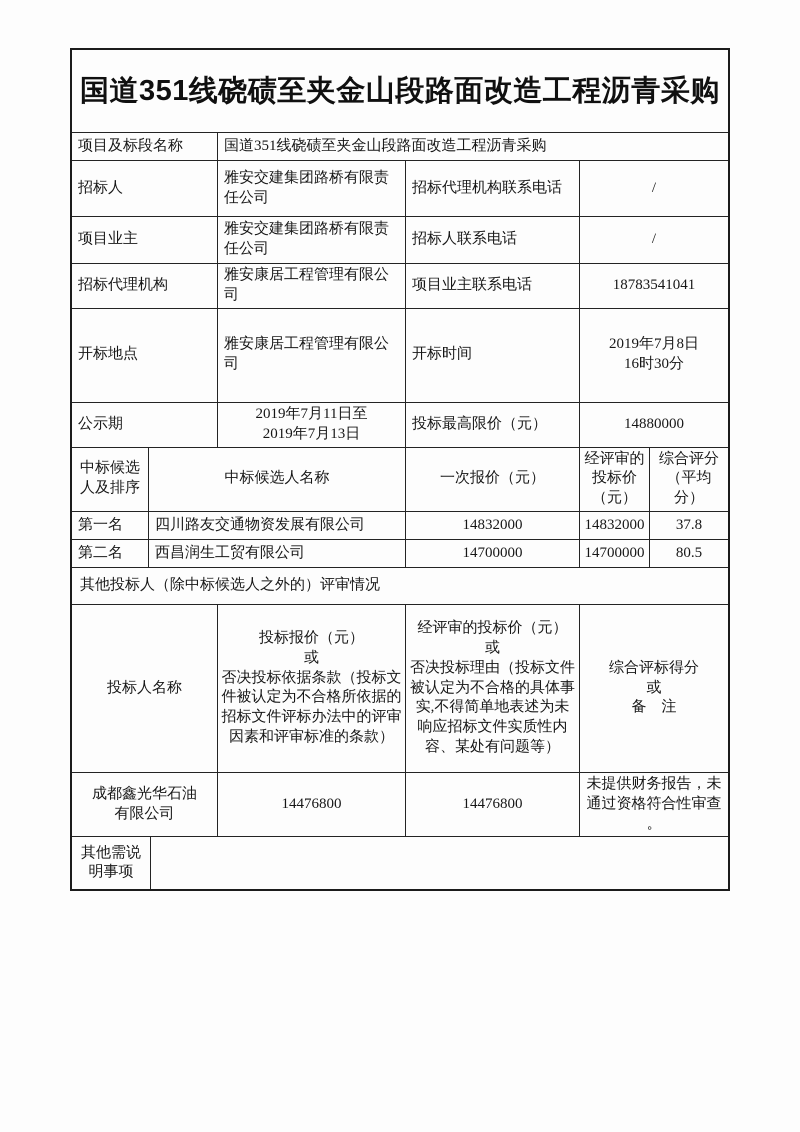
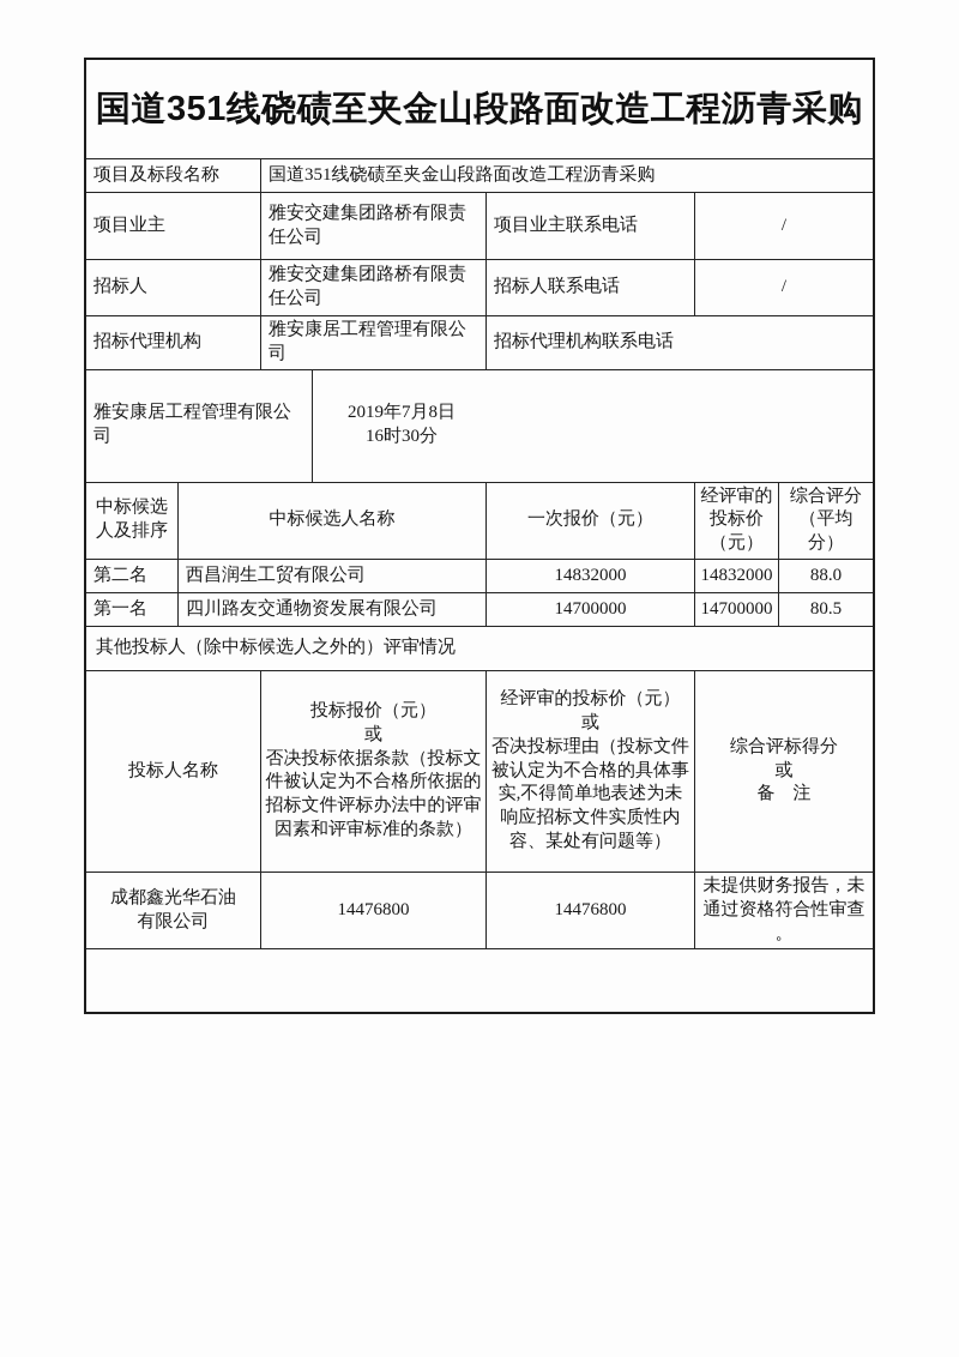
  国道351线硗碛至夹金山段路面改造工程沥青采购
  项目及标段名称
  国道351线硗碛至夹金山段路面改造工程沥青采购
- 招标人
+ 项目业主
  雅安交建集团路桥有限责任公司
- 招标代理机构联系电话
+ 项目业主联系电话
  /
- 项目业主
+ 招标人
  雅安交建集团路桥有限责任公司
  招标人联系电话
  /
  招标代理机构
  雅安康居工程管理有限公司
- 项目业主联系电话
+ 招标代理机构联系电话
- 18783541041
- 开标地点
  雅安康居工程管理有限公司
- 开标时间
  2019年7月8日
  16时30分
- 公示期
- 2019年7月11日至
- 2019年7月13日
- 投标最高限价（元）
- 14880000
  中标候选人及排序
  中标候选人名称
  一次报价（元）
  经评审的
  投标价
  （元）
  综合评分
  （平均
  分）
- 第一名
+ 第二名
- 四川路友交通物资发展有限公司
+ 西昌润生工贸有限公司
  14832000
  14832000
- 37.8
+ 88.0
- 第二名
+ 第一名
- 西昌润生工贸有限公司
+ 四川路友交通物资发展有限公司
  14700000
  14700000
  80.5
  其他投标人（除中标候选人之外的）评审情况
  投标人名称
  投标报价（元）
  或
  否决投标依据条款（投标文件被认定为不合格所依据的招标文件评标办法中的评审因素和评审标准的条款）
  经评审的投标价（元）
  或
  否决投标理由（投标文件被认定为不合格的具体事实,不得简单地表述为未响应招标文件实质性内容、某处有问题等）
  综合评标得分
  或
  备 注
  成都鑫光华石油有限公司
  14476800
  14476800
  未提供财务报告，未
  通过资格符合性审查
  。
- 其他需说明事项
